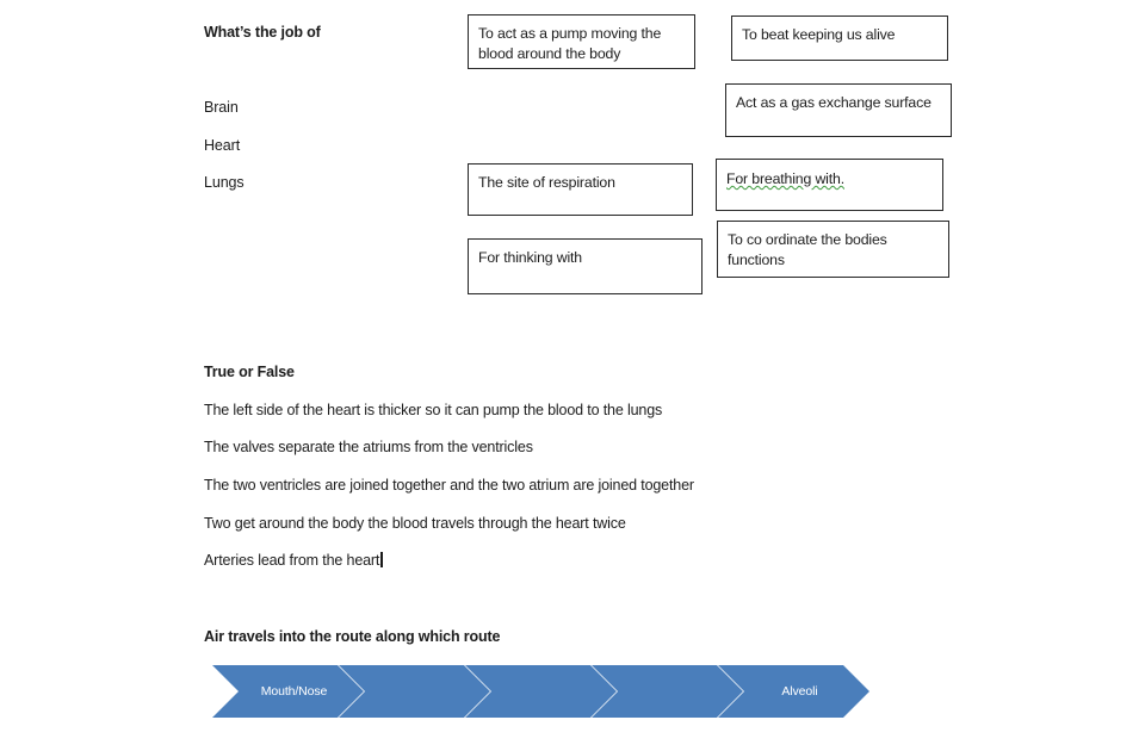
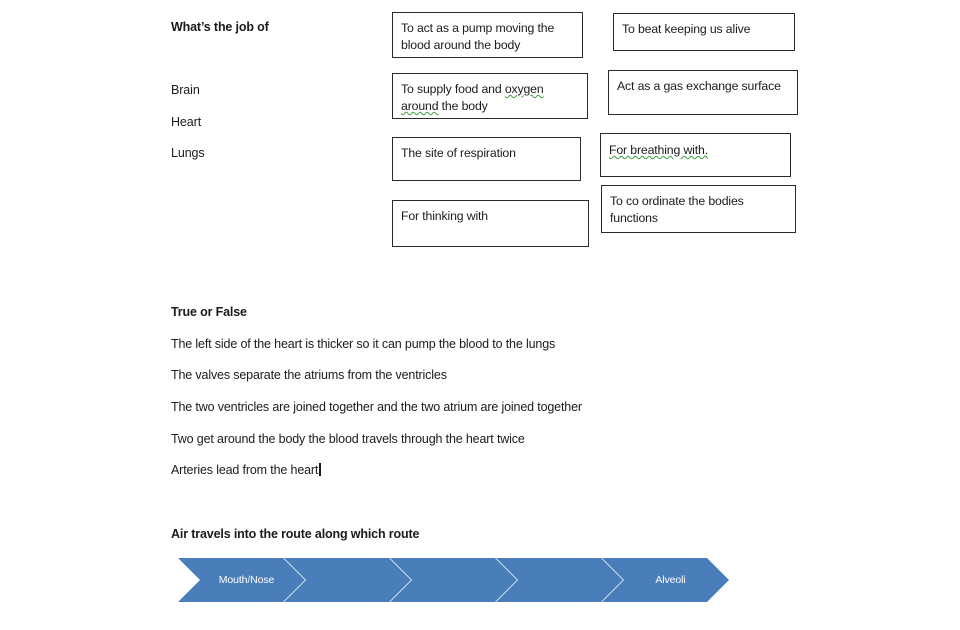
  What’s the job of
  Brain
  Heart
  Lungs
  To act as a pump moving the
  blood around the body
+ To supply food and oxygen
+ around the body
  The site of respiration
  For thinking with
  To beat keeping us alive
  Act as a gas exchange surface
  For breathing with.
  To co ordinate the bodies
  functions
  True or False
  The left side of the heart is thicker so it can pump the blood to the lungs
  The valves separate the atriums from the ventricles
  The two ventricles are joined together and the two atrium are joined together
  Two get around the body the blood travels through the heart twice
  Arteries lead from the heart
  Air travels into the route along which route
  Mouth/Nose
  Alveoli
